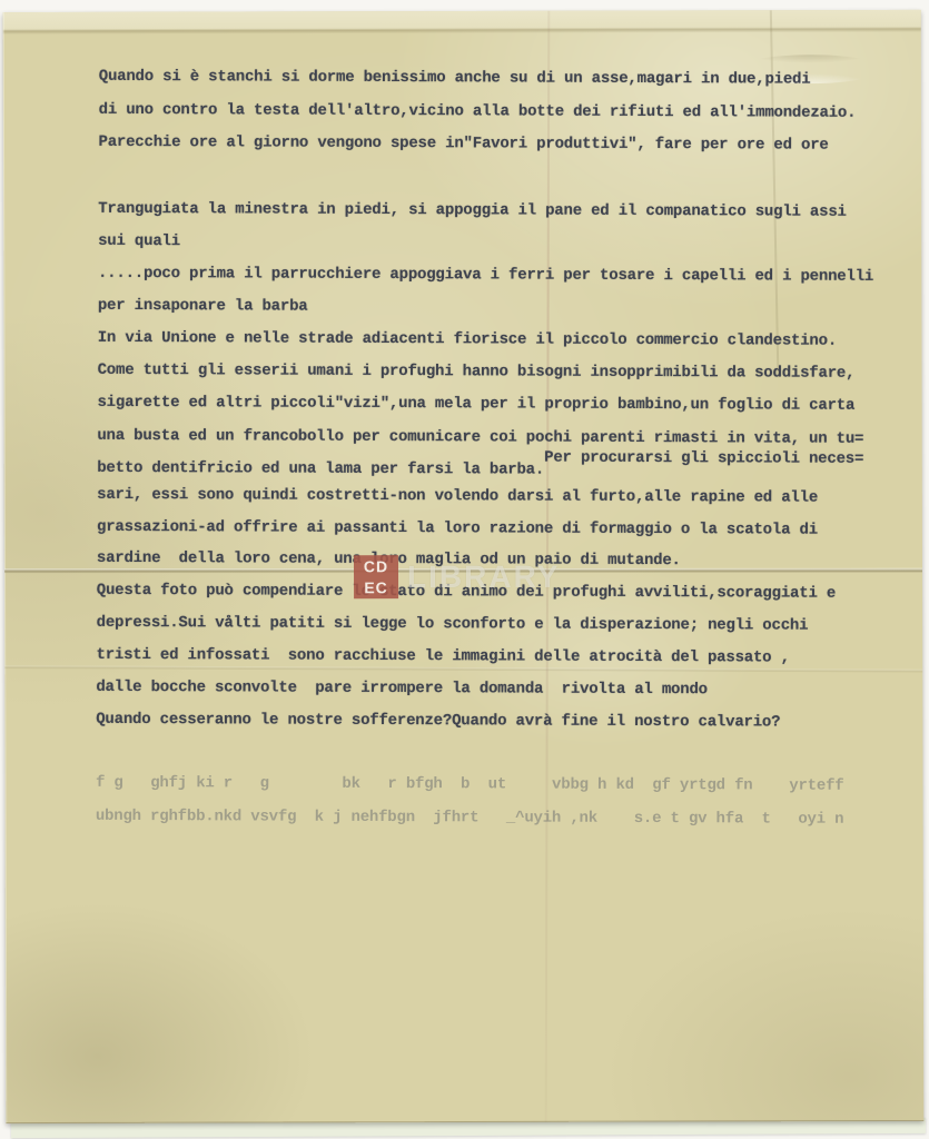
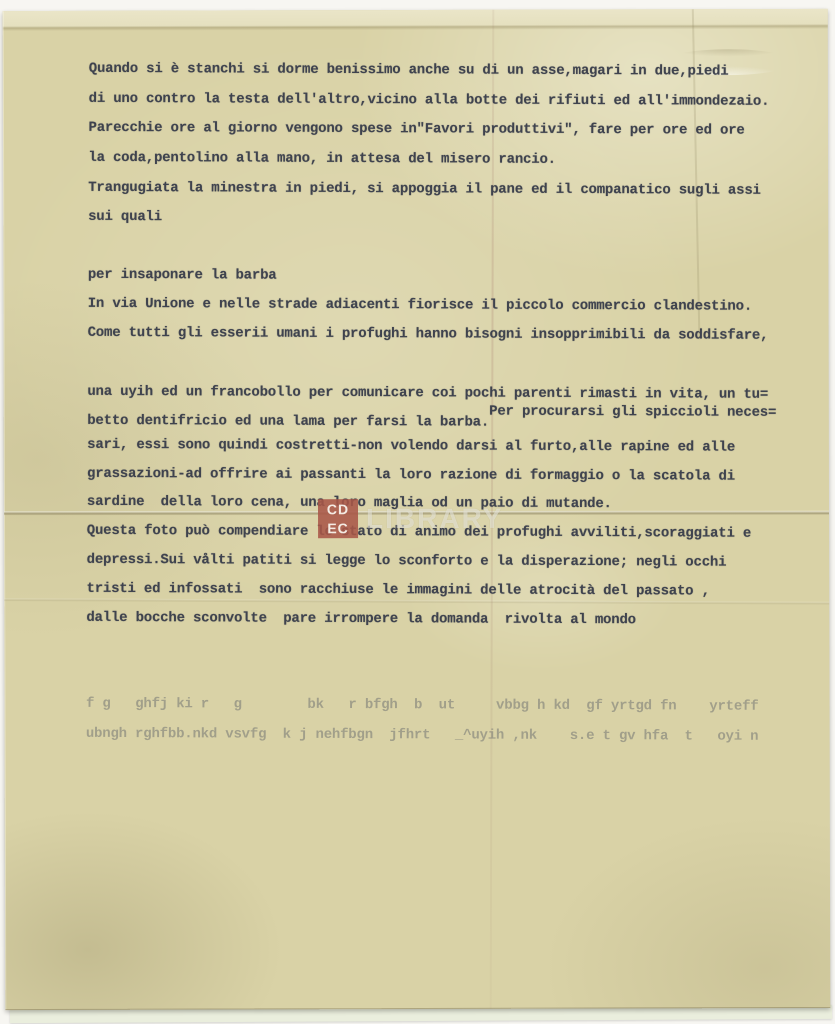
  Quando si è stanchi si dorme benissimo anche su di un asse,magari in due,piedi
  di uno contro la testa dell'altro,vicino alla botte dei rifiuti ed all'immondezaio.
  Parecchie ore al giorno vengono spese in"Favori produttivi", fare per ore ed ore
+ la coda,pentolino alla mano, in attesa del misero rancio.
  Trangugiata la minestra in piedi, si appoggia il pane ed il companatico sugli assi
  sui quali
- .....poco prima il parrucchiere appoggiava i ferri per tosare i capelli ed i pennelli
  per insaponare la barba
  In via Unione e nelle strade adiacenti fiorisce il piccolo commercio clandestino.
  Come tutti gli esserii umani i profughi hanno bisogni insopprimibili da soddisfare,
- sigarette ed altri piccoli"vizi",una mela per il proprio bambino,un foglio di carta
- una busta ed un francobollo per comunicare coi pochi parenti rimasti in vita, un tu=
+ una uyih ed un francobollo per comunicare coi pochi parenti rimasti in vita, un tu=
  betto dentifricio ed una lama per farsi la barba.Per procurarsi gli spiccioli neces=
  sari, essi sono quindi costretti-non volendo darsi al furto,alle rapine ed alle
  grassazioni-ad offrire ai passanti la loro razione di formaggio o la scatola di
  sardine della loro cena, una loro maglia od un paio di mutande.
  Questa foto può compendiare lo stato di animo dei profughi avviliti,scoraggiati e
  depressi.Sui vålti patiti si legge lo sconforto e la disperazione; negli occhi
  tristi ed infossati sono racchiuse le immagini delle atrocità del passato ,
  dalle bocche sconvolte pare irrompere la domanda rivolta al mondo
- Quando cesseranno le nostre sofferenze?Quando avrà fine il nostro calvario?
  f g ghfj ki r g bk r bfgh b ut vbbg h kd gf yrtgd fn yrteff
  ubngh rghfbb.nkd vsvfg k j nehfbgn jfhrt _^uyih ,nk s.e t gv hfa t oyi n
  CD
  EC
  LIBRARY
